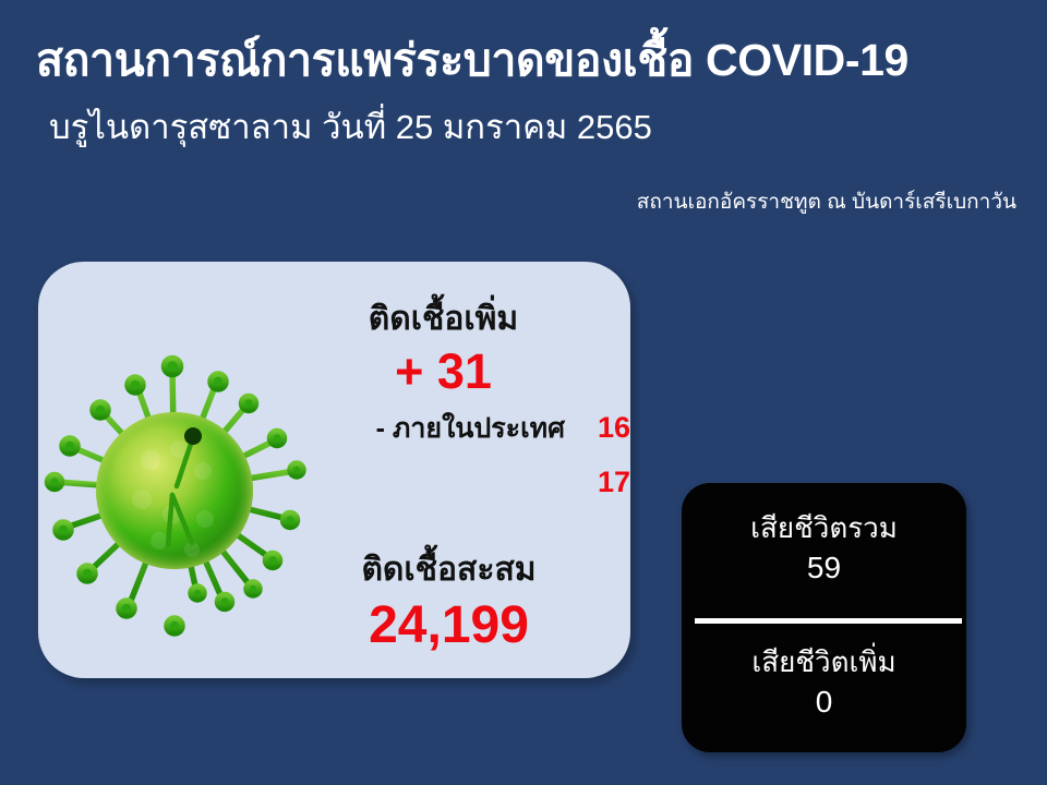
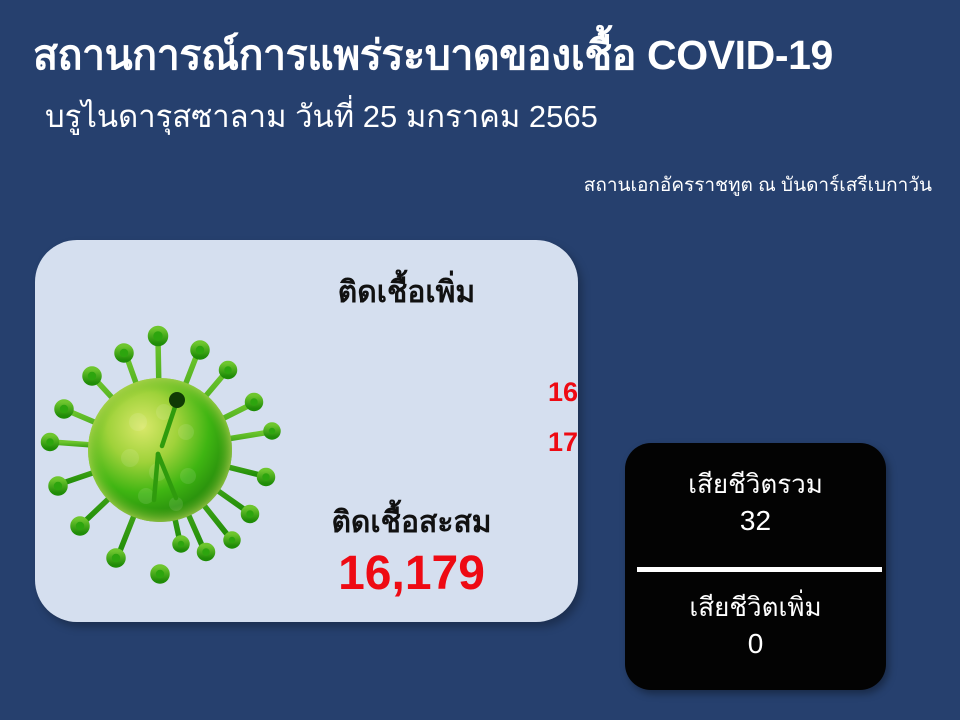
  สถานการณ์การแพร่ระบาดของเชื้อ COVID-19
  บรูไนดารุสซาลาม วันที่ 25 มกราคม 2565
  สถานเอกอัครราชทูต ณ บันดาร์เสรีเบกาวัน
  ติดเชื้อเพิ่ม
- + 31
- - ภายในประเทศ
  16
  17
  ติดเชื้อสะสม
- 24,199
+ 16,179
  เสียชีวิตรวม
- 59
+ 32
  เสียชีวิตเพิ่ม
  0
